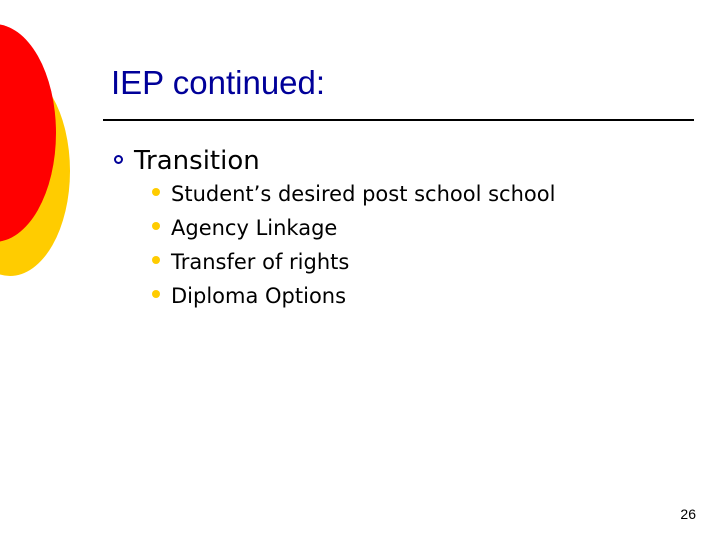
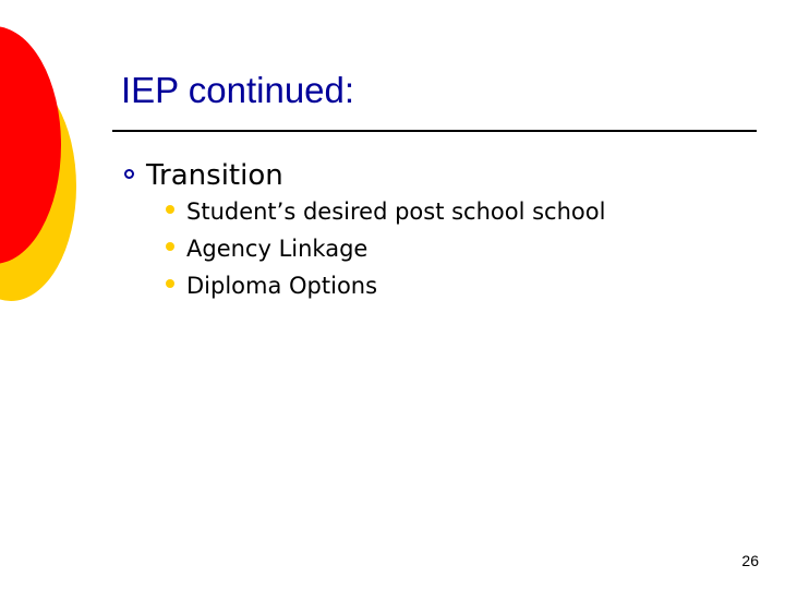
  IEP continued:
  Transition
  Student’s desired post school school
  Agency Linkage
- Transfer of rights
  Diploma Options
  26
